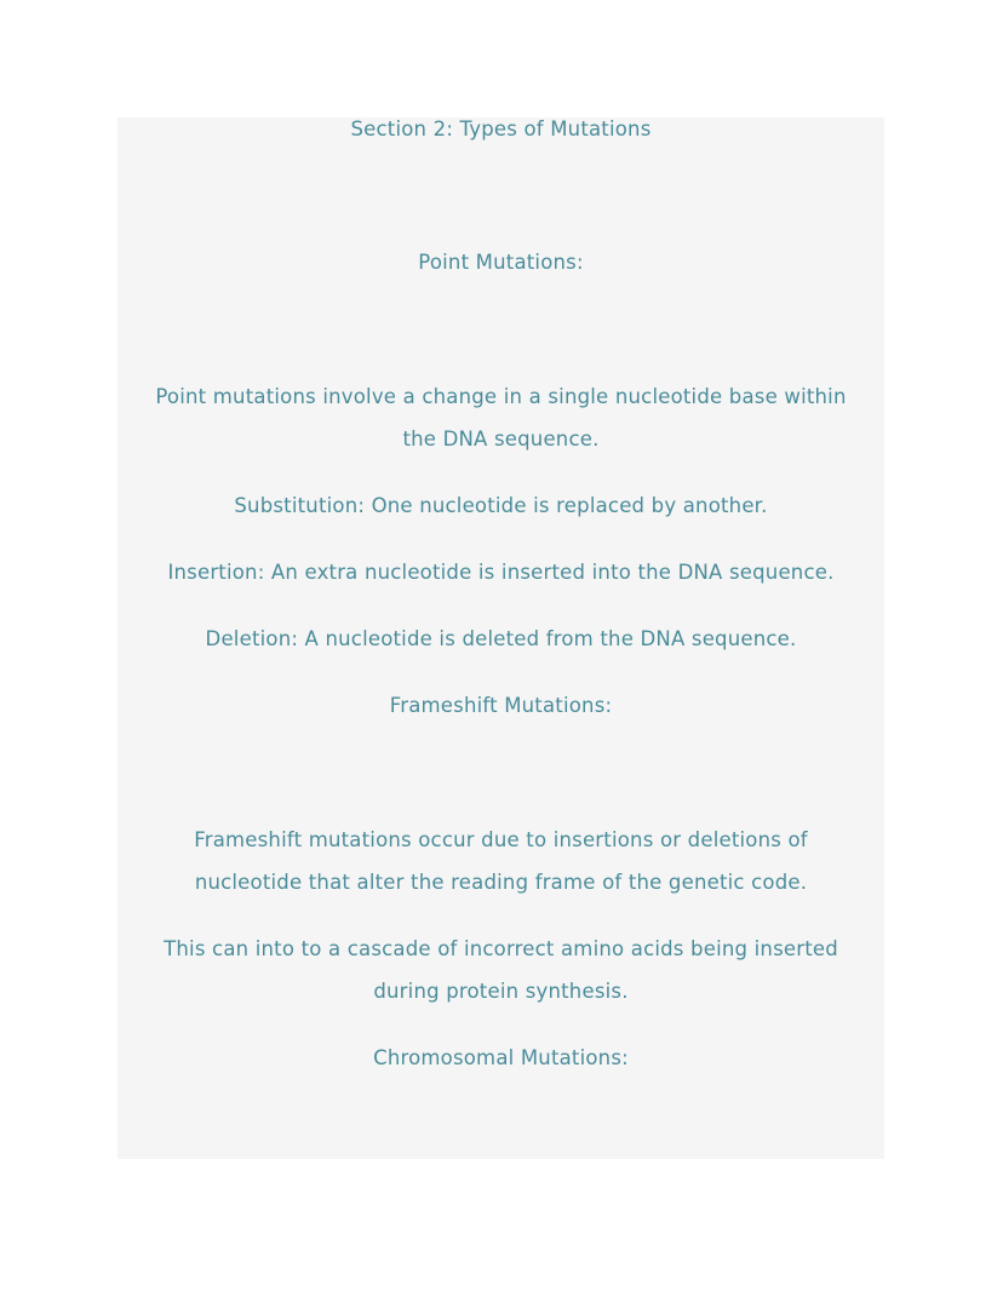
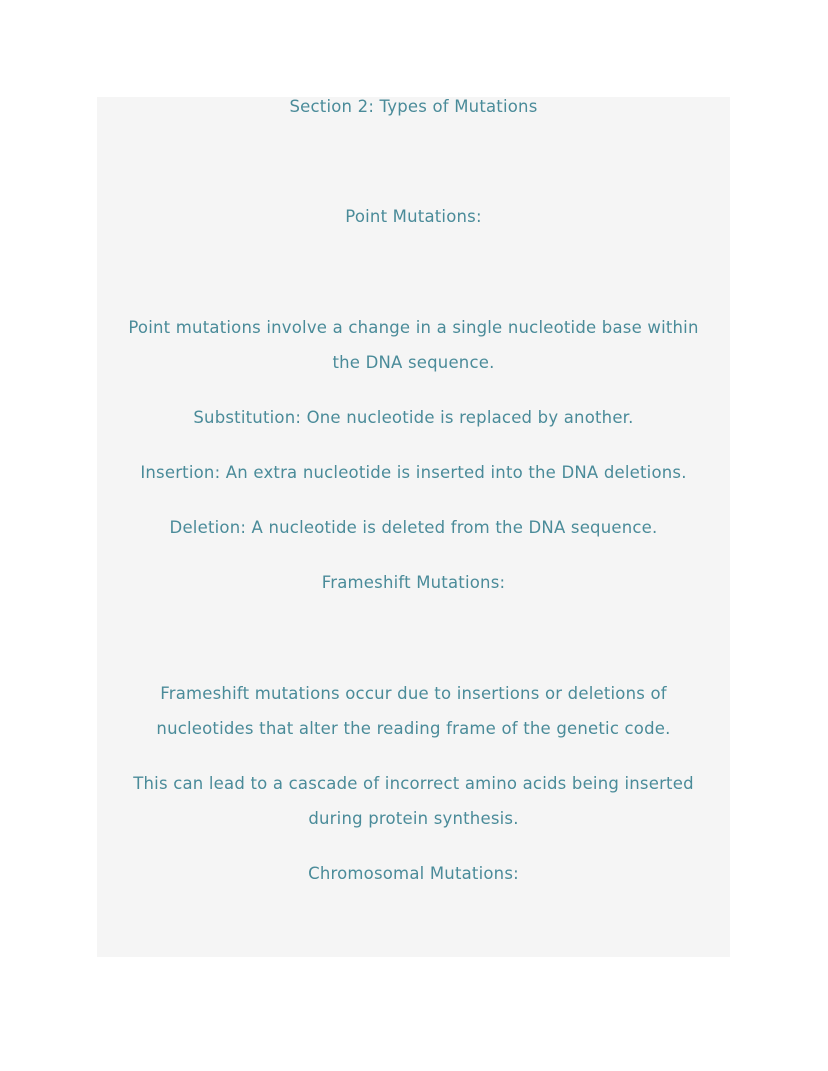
  Section 2: Types of Mutations
  Point Mutations:
  Point mutations involve a change in a single nucleotide base within
  the DNA sequence.
  Substitution: One nucleotide is replaced by another.
- Insertion: An extra nucleotide is inserted into the DNA sequence.
+ Insertion: An extra nucleotide is inserted into the DNA deletions.
  Deletion: A nucleotide is deleted from the DNA sequence.
  Frameshift Mutations:
  Frameshift mutations occur due to insertions or deletions of
- nucleotide that alter the reading frame of the genetic code.
+ nucleotides that alter the reading frame of the genetic code.
- This can into to a cascade of incorrect amino acids being inserted
+ This can lead to a cascade of incorrect amino acids being inserted
  during protein synthesis.
  Chromosomal Mutations:
